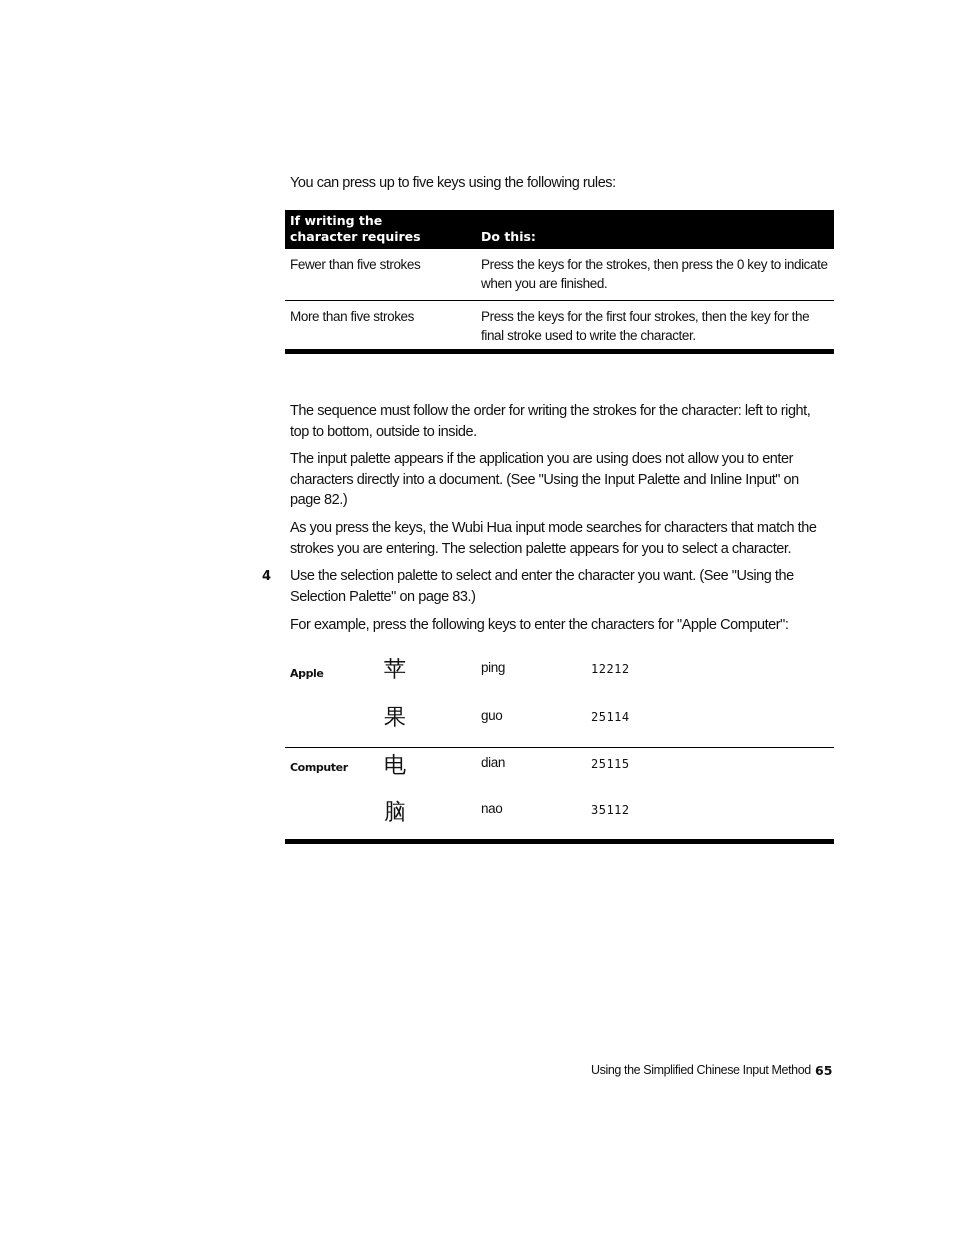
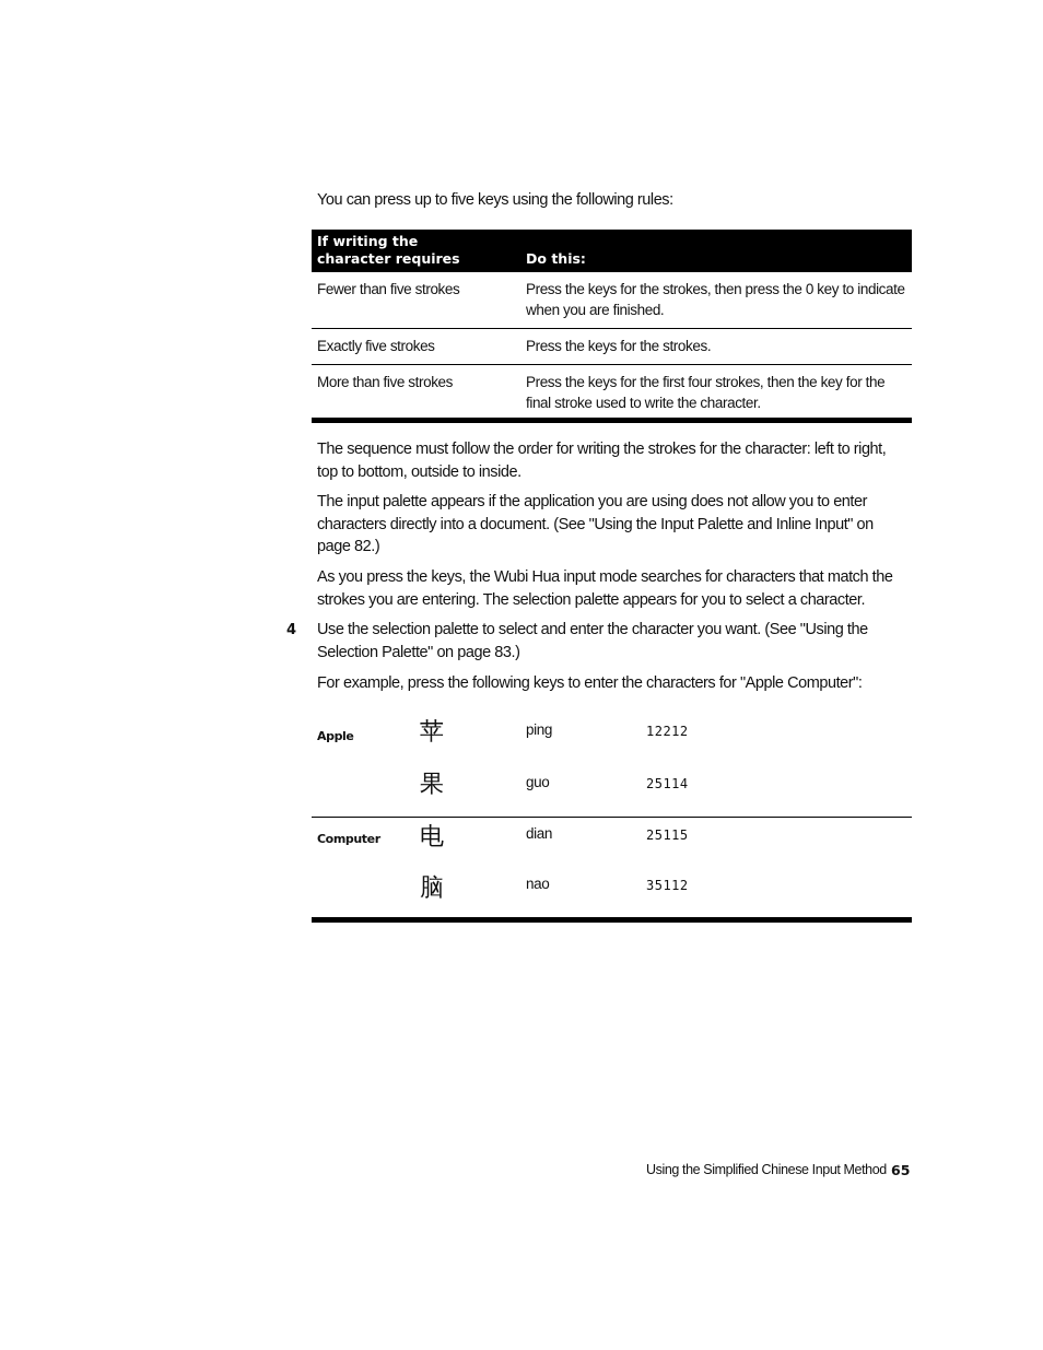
  You can press up to five keys using the following rules:
  If writing the
  character requires
  Do this:
  Fewer than five strokes
  Press the keys for the strokes, then press the 0 key to indicate
  when you are finished.
+ Exactly five strokes
+ Press the keys for the strokes.
  More than five strokes
  Press the keys for the first four strokes, then the key for the
  final stroke used to write the character.
  The sequence must follow the order for writing the strokes for the character: left to right, top to bottom, outside to inside.
  The input palette appears if the application you are using does not allow you to enter characters directly into a document. (See "Using the Input Palette and Inline Input" on page 82.)
  As you press the keys, the Wubi Hua input mode searches for characters that match the strokes you are entering. The selection palette appears for you to select a character.
  4
  Use the selection palette to select and enter the character you want. (See "Using the Selection Palette" on page 83.)
  For example, press the following keys to enter the characters for "Apple Computer":
  Apple
  苹
  ping
  12212
  果
  guo
  25114
  Computer
  电
  dian
  25115
  脑
  nao
  35112
  Using the Simplified Chinese Input Method
  65
